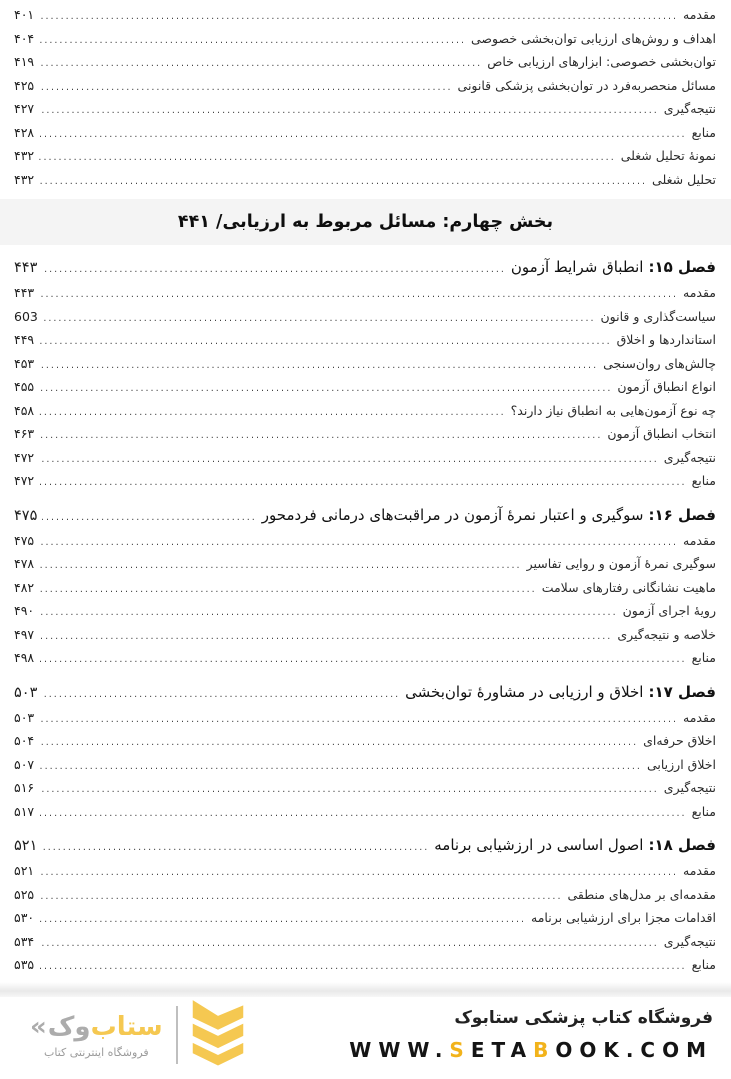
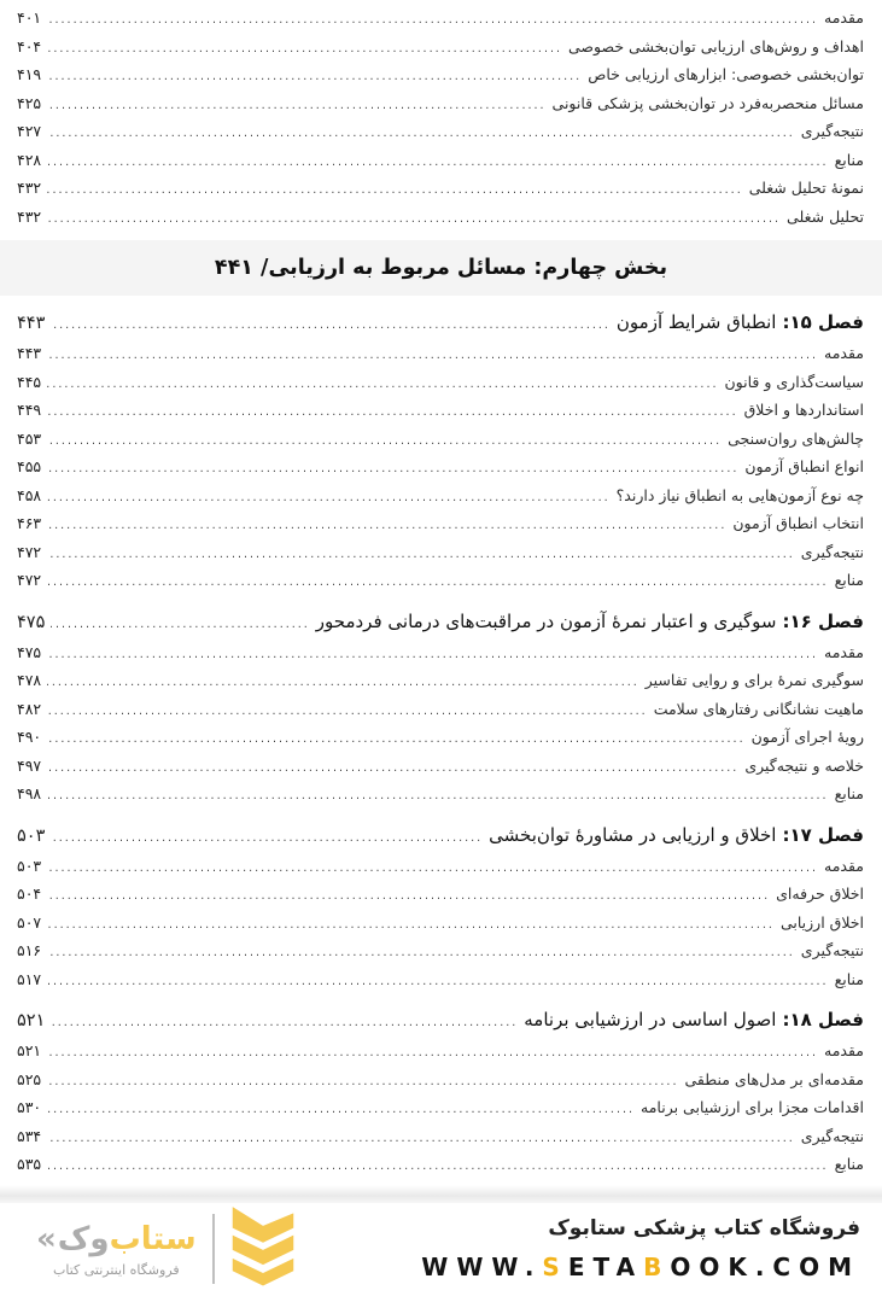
  مقدمه
  ۴۰۱
  اهداف و روش‌های ارزیابی توان‌بخشی خصوصی
  ۴۰۴
  توان‌بخشی خصوصی: ابزارهای ارزیابی خاص
  ۴۱۹
  مسائل منحصربه‌فرد در توان‌بخشی پزشکی قانونی
  ۴۲۵
  نتیجه‌گیری
  ۴۲۷
  منابع
  ۴۲۸
  نمونهٔ تحلیل شغلی
  ۴۳۲
  تحلیل شغلی
  ۴۳۲
  بخش چهارم: مسائل مربوط به ارزیابی/ ۴۴۱
  فصل ۱۵:
  انطباق شرایط آزمون
  ۴۴۳
  مقدمه
  ۴۴۳
  سیاست‌گذاری و قانون
- 603
+ ۴۴۵
  استانداردها و اخلاق
  ۴۴۹
  چالش‌های روان‌سنجی
  ۴۵۳
  انواع انطباق آزمون
  ۴۵۵
  چه نوع آزمون‌هایی به انطباق نیاز دارند؟
  ۴۵۸
  انتخاب انطباق آزمون
  ۴۶۳
  نتیجه‌گیری
  ۴۷۲
  منابع
  ۴۷۲
  فصل ۱۶:
  سوگیری و اعتبار نمرهٔ آزمون در مراقبت‌های درمانی فردمحور
  ۴۷۵
  مقدمه
  ۴۷۵
- سوگیری نمرهٔ آزمون و روایی تفاسیر
+ سوگیری نمرهٔ برای و روایی تفاسیر
  ۴۷۸
  ماهیت نشانگانی رفتارهای سلامت
  ۴۸۲
  رویهٔ اجرای آزمون
  ۴۹۰
  خلاصه و نتیجه‌گیری
  ۴۹۷
  منابع
  ۴۹۸
  فصل ۱۷:
  اخلاق و ارزیابی در مشاورهٔ توان‌بخشی
  ۵۰۳
  مقدمه
  ۵۰۳
  اخلاق حرفه‌ای
  ۵۰۴
  اخلاق ارزیابی
  ۵۰۷
  نتیجه‌گیری
  ۵۱۶
  منابع
  ۵۱۷
  فصل ۱۸:
  اصول اساسی در ارزشیابی برنامه
  ۵۲۱
  مقدمه
  ۵۲۱
  مقدمه‌ای بر مدل‌های منطقی
  ۵۲۵
  اقدامات مجزا برای ارزشیابی برنامه
  ۵۳۰
  نتیجه‌گیری
  ۵۳۴
  منابع
  ۵۳۵
  «
  وک
  ستاب
  فروشگاه اینترنتی کتاب
  فروشگاه کتاب پزشکی ستابوک
  WWW.SETABOOK.COM
